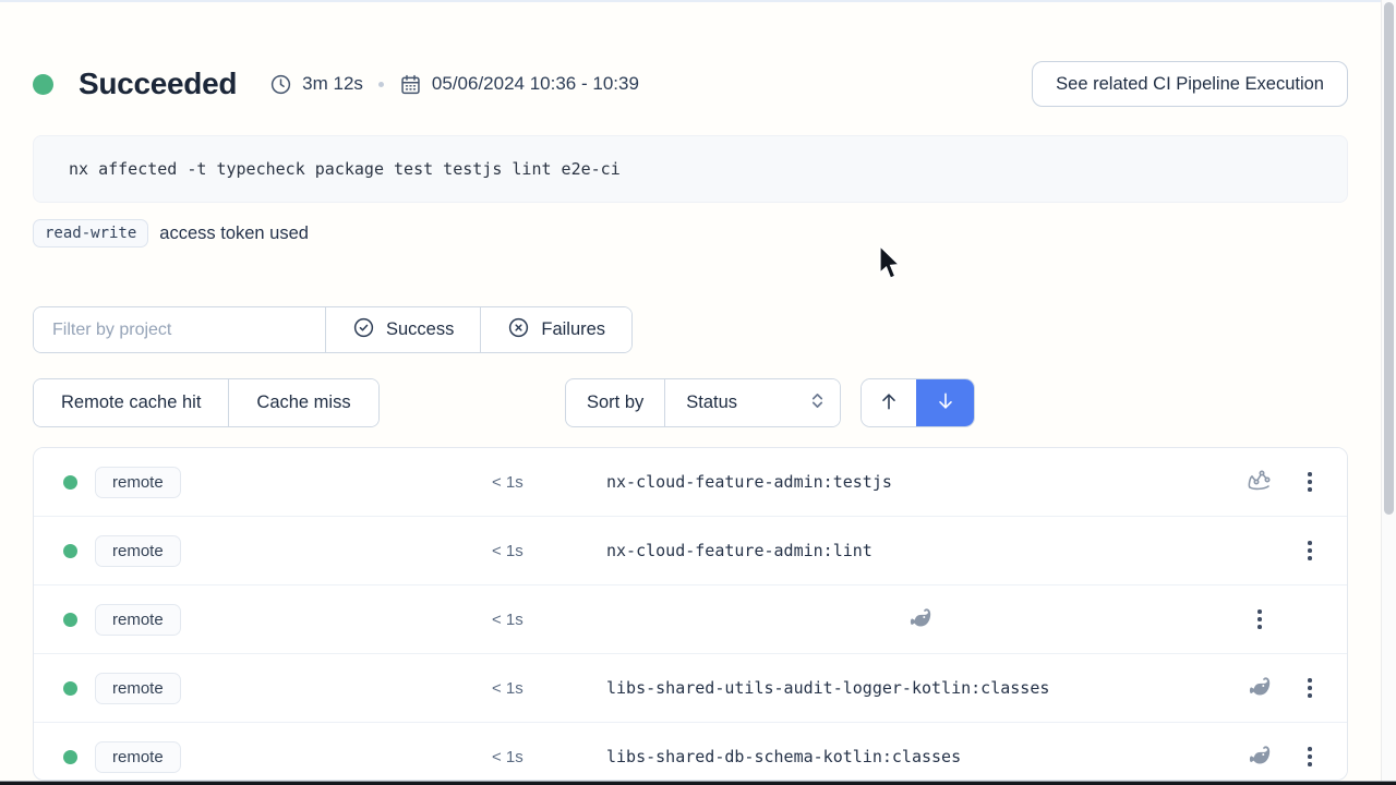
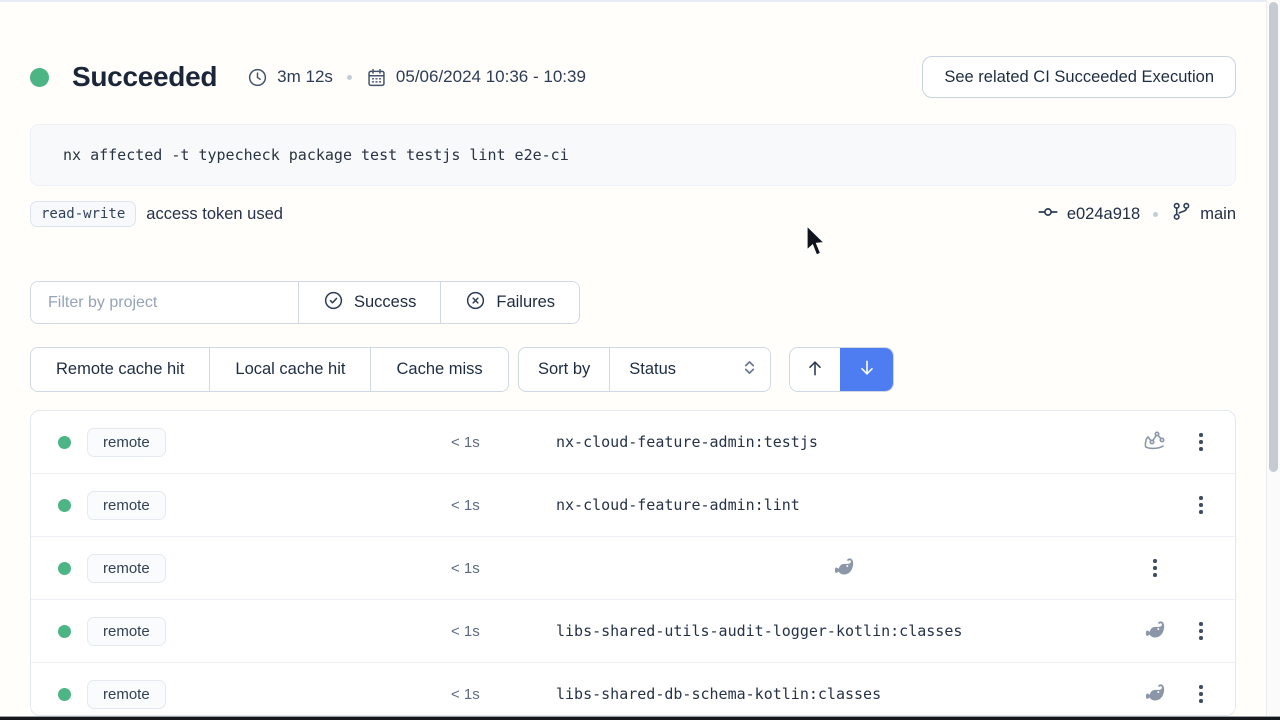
  Succeeded
  3m 12s
  05/06/2024 10:36 - 10:39
- See related CI Pipeline Execution
+ See related CI Succeeded Execution
  nx affected -t typecheck package test testjs lint e2e-ci
  read-write
  access token used
+ e024a918
+ main
  Filter by project
  Success
  Failures
  Remote cache hit
+ Local cache hit
  Cache miss
  Sort by
  Status
  remote
  < 1s
  nx-cloud-feature-admin:testjs
  remote
  < 1s
  nx-cloud-feature-admin:lint
  remote
  < 1s
  remote
  < 1s
  libs-shared-utils-audit-logger-kotlin:classes
  remote
  < 1s
  libs-shared-db-schema-kotlin:classes
